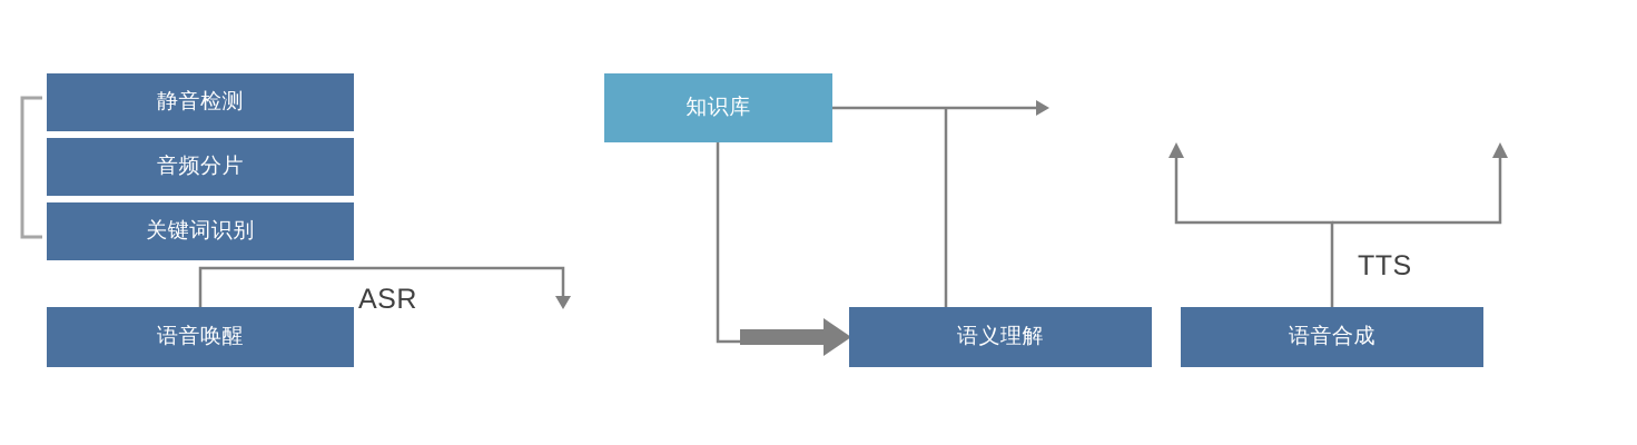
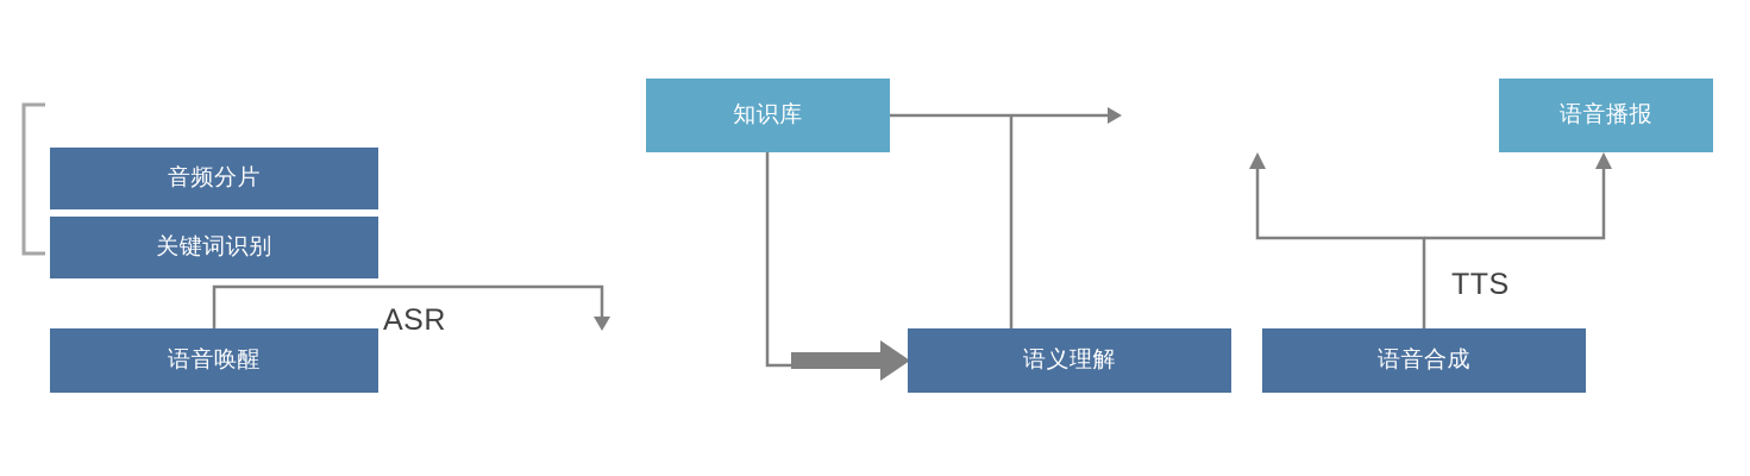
- 静音检测
  音频分片
  关键词识别
  语音唤醒
  知识库
  语义理解
  语音合成
+ 语音播报
  ASR
  TTS
